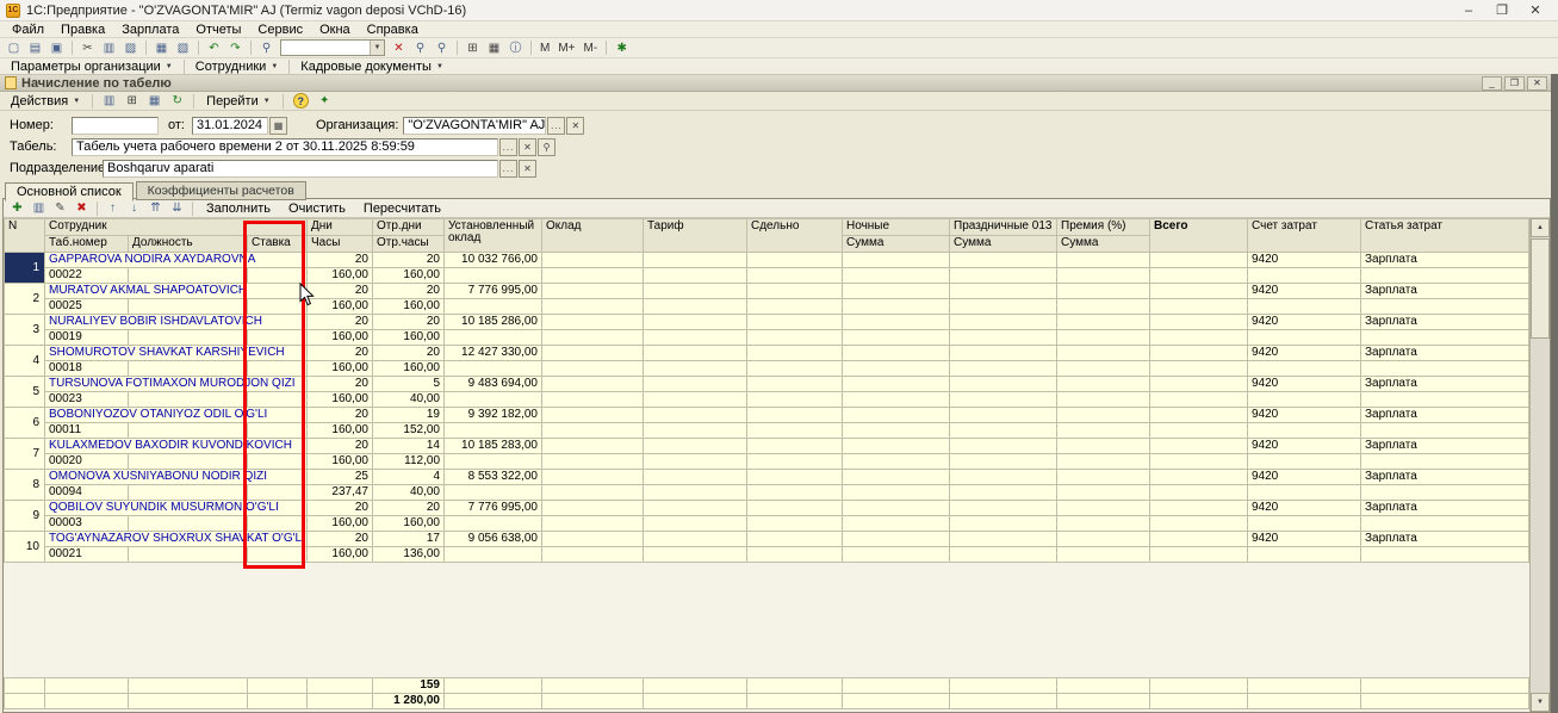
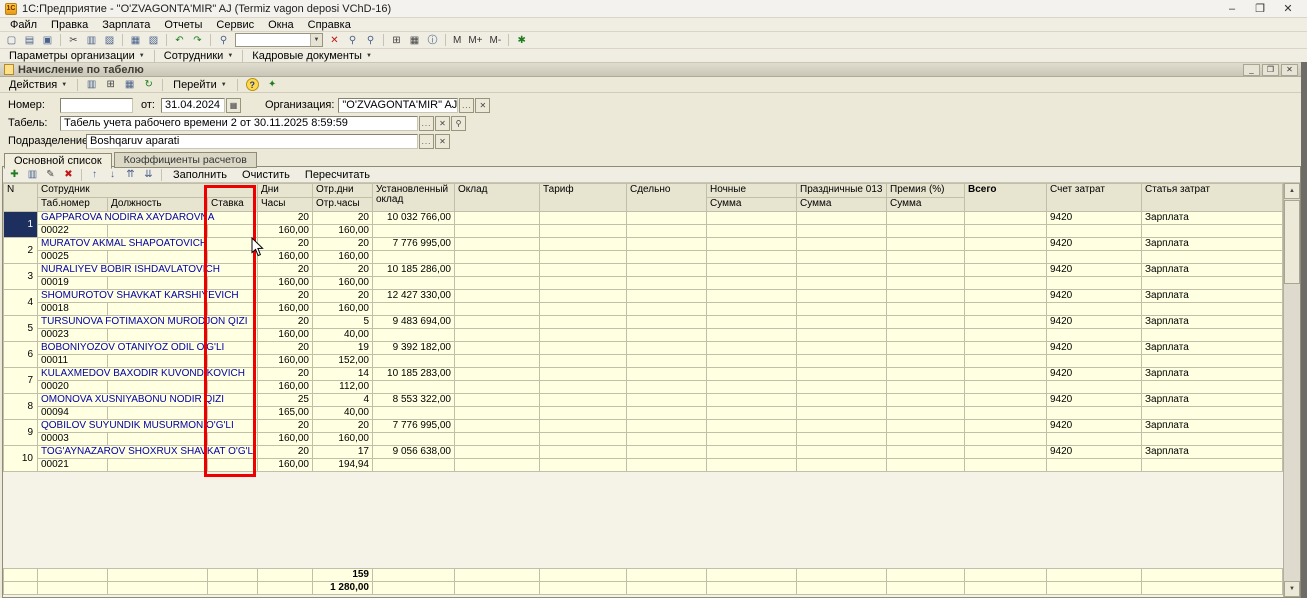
  1С:Предприятие - "O'ZVAGONTA'MIR" AJ (Termiz vagon deposi VChD-16)
  –
  ❐
  ✕
  Файл
  Правка
  Зарплата
  Отчеты
  Сервис
  Окна
  Справка
  ▢
  ▤
  ▣
  ✂
  ▥
  ▨
  ▦
  ▧
  ↶
  ↷
  ⚲
  ✕
  ⚲
  ⚲
  ⊞
  ▦
  ⓘ
  М
  М+
  М-
  ✱
  Параметры организации
  Сотрудники
  Кадровые документы
  Начисление по табелю
  _
  ❐
  ✕
  Действия
  ▥
  ⊞
  ▦
  ↻
  Перейти
  ?
  ✦
  Номер:
  от:
- 31.01.2024
+ 31.04.2024
  ▦
  Организация:
  ...
  ✕
  Табель:
  Табель учета рабочего времени 2 от 30.11.2025 8:59:59
  ...
  ✕
  ⚲
  Подразделени
  Boshqaruv aparati
  ...
  ✕
  Основной список
  Коэффициенты расчетов
  ✚
  ▥
  ✎
  ✖
  ↑
  ↓
  ⇈
  ⇊
  Заполнить
  Очистить
  Пересчитать
  N	Сотрудник	Дни	Отр.дни	Установленный оклад	Оклад	Тариф	Сдельно	Ночные	Праздничные 013	Премия (%)	Всего	Счет затрат	Статья затрат
  Таб.номер	Должность	Ставка	Часы	Отр.часы	Сумма	Сумма	Сумма
  1	GAPPAROVA NODIRA XAYDAROVNA	20	20	10 032 766,00								9420	Зарплата
  00022			160,00	160,00
  2	MURATOV AKMAL SHAPOATOVICH	20	20	7 776 995,00								9420	Зарплата
  00025			160,00	160,00
  3	NURALIYEV BOBIR ISHDAVLATOVICH	20	20	10 185 286,00								9420	Зарплата
  00019			160,00	160,00
  4	SHOMUROTOV SHAVKAT KARSHIYEVICH	20	20	12 427 330,00								9420	Зарплата
  00018			160,00	160,00
  5	TURSUNOVA FOTIMAXON MURODJON QIZI	20	5	9 483 694,00								9420	Зарплата
  00023			160,00	40,00
  6	BOBONIYOZOV OTANIYOZ ODIL O'G'LI	20	19	9 392 182,00								9420	Зарплата
  00011			160,00	152,00
  7	KULAXMEDOV BAXODIR KUVONDIKOVICH	20	14	10 185 283,00								9420	Зарплата
  00020			160,00	112,00
  8	OMONOVA XUSNIYABONU NODIR QIZI	25	4	8 553 322,00								9420	Зарплата
- 00094			237,47	40,00
+ 00094			165,00	40,00
  9	QOBILOV SUYUNDIK MUSURMON O'G'LI	20	20	7 776 995,00								9420	Зарплата
  00003			160,00	160,00
  10	TOG'AYNAZAROV SHOXRUX SHAVKAT O'G'LI	20	17	9 056 638,00								9420	Зарплата
- 00021			160,00	136,00
+ 00021			160,00	194,94
  					159
  					1 280,00
